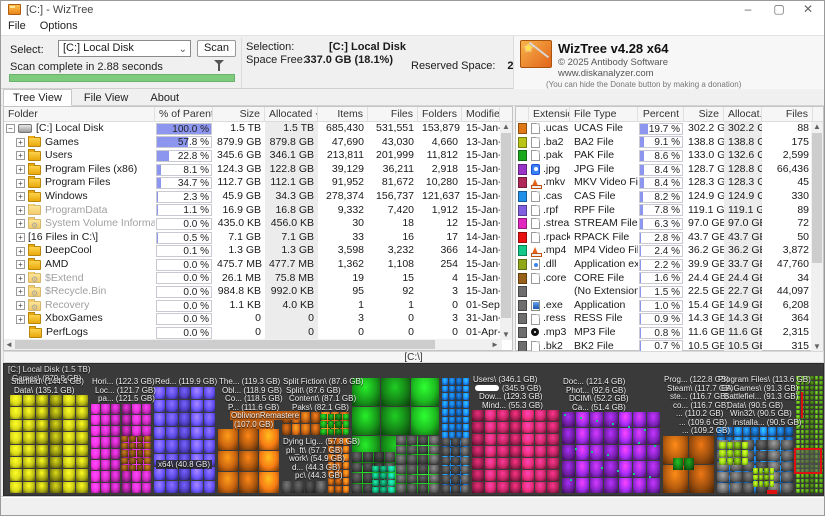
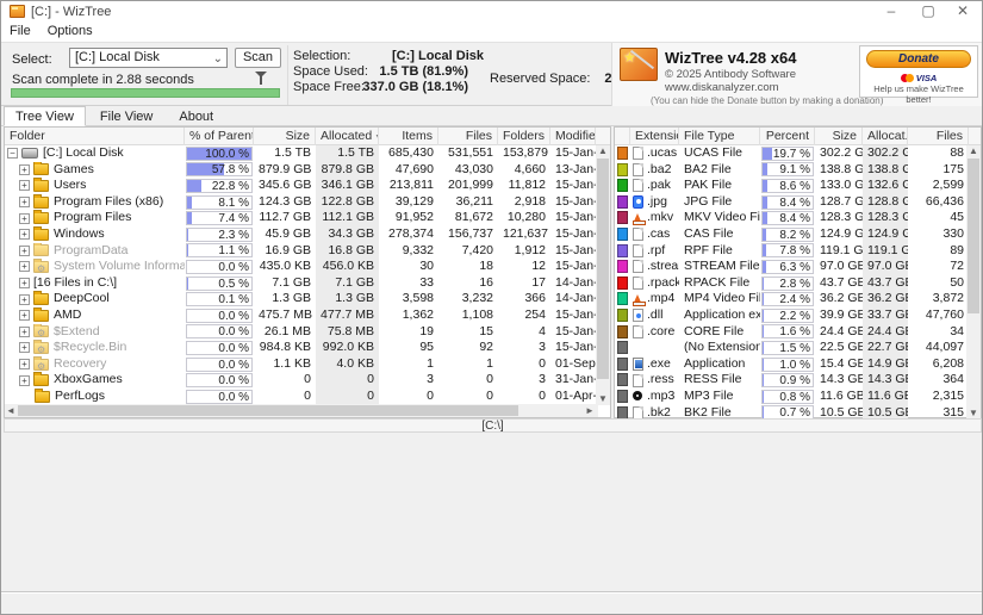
  [C:] - WizTree
  –
  ▢
  ✕
  File Options
  Select:
  [C:] Local Disk
  ⌄
  Scan
  Scan complete in 2.88 seconds
  Selection:
  [C:] Local Disk
+ Space Used:
+ 1.5 TB (81.9%)
  Space Free:
  337.0 GB (18.1%)
  Reserved Space: 2
  WizTree v4.28 x64
  © 2025 Antibody Software
  www.diskanalyzer.com
  (You can hide the Donate button by making a donation)
+ Donate
+ VISA
+ Help us make WizTree better!
  Tree View File View About
  Folder
  % of Parent
  Size
  Allocated
  Items
  Files
  Folders
  Modifie
  −
  [C:] Local Disk
  100.0 %
  1.5 TB
  1.5 TB
  685,430
  531,551
  153,879
  15-Jan
  +
  Games
  57.8 %
  879.9 GB
  879.8 GB
  47,690
  43,030
  4,660
  13-Jan
  +
  Users
  22.8 %
  345.6 GB
  346.1 GB
  213,811
  201,999
  11,812
  15-Jan
  +
  Program Files (x86)
  8.1 %
  124.3 GB
  122.8 GB
  39,129
  36,211
  2,918
  15-Jan
  +
  Program Files
- 34.7 %
+ 7.4 %
  112.7 GB
  112.1 GB
  91,952
  81,672
  10,280
  15-Jan
  +
  Windows
  2.3 %
  45.9 GB
  34.3 GB
  278,374
  156,737
  121,637
  15-Jan
  +
  ProgramData
  1.1 %
  16.9 GB
  16.8 GB
  9,332
  7,420
  1,912
  15-Jan
  +
  ⚙
  System Volume Informa
  0.0 %
  435.0 KB
  456.0 KB
  30
  18
  12
  15-Jan
  +
  [16 Files in C:\]
  0.5 %
  7.1 GB
  7.1 GB
  33
  16
  17
  14-Jan
  +
  DeepCool
  0.1 %
  1.3 GB
  1.3 GB
  3,598
  3,232
  366
  14-Jan
  +
  AMD
  0.0 %
  475.7 MB
  477.7 MB
  1,362
  1,108
  254
  15-Jan
  +
  ⚙
  $Extend
  0.0 %
  26.1 MB
  75.8 MB
  19
  15
  4
  15-Jan
  +
  ⚙
  $Recycle.Bin
  0.0 %
  984.8 KB
  992.0 KB
  95
  92
  3
  15-Jan
  +
  ⚙
  Recovery
  0.0 %
  1.1 KB
  4.0 KB
  1
  1
  0
  01-Sep
  +
  XboxGames
  0.0 %
  0
  0
  3
  0
  3
  31-Jan
  PerfLogs
  0.0 %
  0
  0
  0
  0
  0
  01-Apr
  ▲
  ▼
  ◄
  ►
  Extensi
  File Type
  Percent
  Size
  Allocat.
  Files
  .ucas
  UCAS File
  19.7 %
  302.2 G
  302.2 G
  88
  .ba2
  BA2 File
  9.1 %
  138.8 G
  138.8 G
  175
  .pak
  PAK File
  8.6 %
  133.0 G
  132.6 G
  2,599
  .jpg
  JPG File
  8.4 %
  128.7 G
  128.8 G
  66,436
  .mkv
  MKV Video Fi
  8.4 %
  128.3 G
  128.3 G
  45
  .cas
  CAS File
  8.2 %
  124.9 G
  124.9 G
  330
  .rpf
  RPF File
  7.8 %
  119.1 G
  119.1 G
  89
  .strea
  STREAM File
  6.3 %
  97.0 G
  97.0 G
  72
  .rpack
  RPACK File
  2.8 %
  43.7 G
  43.7 G
  50
  .mp4
  MP4 Video Fi
  2.4 %
  36.2 G
  36.2 G
  3,872
  .dll
  Application ex
  2.2 %
  39.9 G
  33.7 G
  47,760
  .core
  CORE File
  1.6 %
  24.4 G
  24.4 G
  34
  (No Extension
  1.5 %
  22.5 G
  22.7 G
  44,097
  .exe
  Application
  1.0 %
  15.4 G
  14.9 G
  6,208
  .ress
  RESS File
  0.9 %
  14.3 G
  14.3 G
  364
  .mp3
  MP3 File
  0.8 %
  11.6 GB
  11.6 G
  2,315
  .bk2
  BK2 File
  0.7 %
  10.5 G
  10.5 G
  315
  ▲
  ▼
  [C:\]
- [C:] Local Disk (1.5 TB)
- Games\ (879.8 GB)
- Starfield\ (144.4 GB)
- Data\ (135.1 GB)
- Hori... (122.3 GB)
- Loc... (121.7 GB)
- pa... (121.5 GB)
- Red... (119.9 GB)
- The... (119.3 GB)
- Obl... (118.9 GB)
- Co... (118.5 GB)
- P... (111.6 GB)
- OblivionRemastere
- (107.0 GB)
- Split Fiction\ (87.6 GB)
- Split\ (87.6 GB)
- Content\ (87.1 GB)
- Paks\ (82.1 GB)
- Dying Lig... (57.8 GB)
- ph_ft\ (57.7 GB)
- work\ (54.9 GB)
- d... (44.3 GB)
- pc\ (44.3 GB)
- Users\ (346.1 GB)
- (345.9 GB)
- Dow... (129.3 GB)
- Mind... (55.3 GB)
- Doc... (121.4 GB)
- Phot... (92.6 GB)
- DCIM\ (52.2 GB)
- Ca... (51.4 GB)
- Prog... (122.8 GB)
- Steam\ (117.7 GB)
- ste... (116.7 GB)
- co... (116.7 GB)
- ... (110.2 GB)
- ... (109.6 GB)
- ... (109.2 GB)
- Program Files\ (113.6 GB)
- EA Games\ (91.3 GB)
- Battlefiel... (91.3 GB)
- Data\ (90.5 GB)
- Win32\ (90.5 GB)
- installa... (90.5 GB)
- x64\ (40.8 GB)
